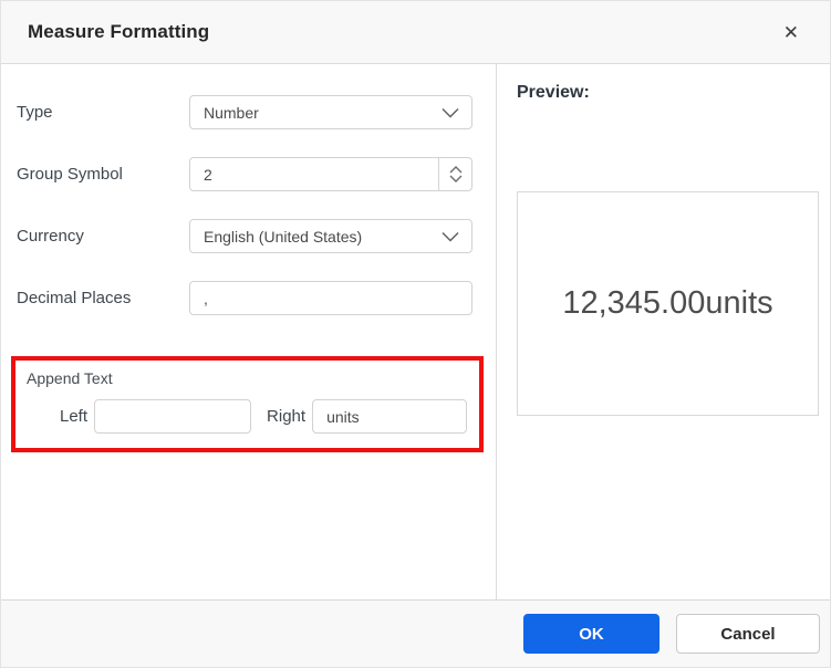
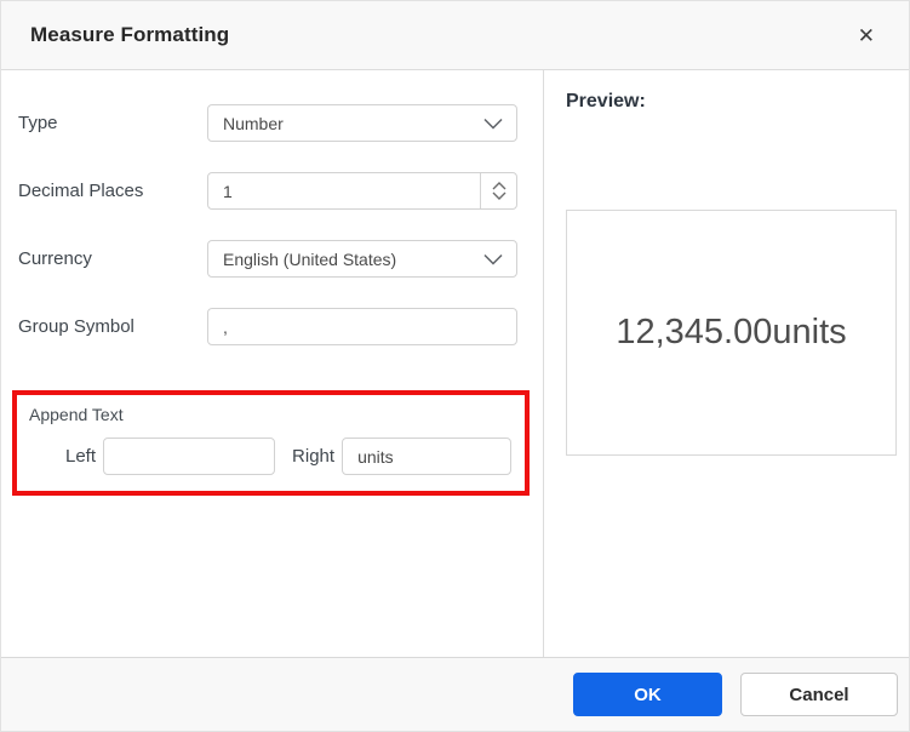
  Measure Formatting
  ✕
  Type
  Number
- Group Symbol
+ Decimal Places
- 2
+ 1
  Currency
  English (United States)
- Decimal Places
+ Group Symbol
  ,
  Append Text
  Left
  Right
  units
  Preview:
  12,345.00units
  OK
  Cancel
